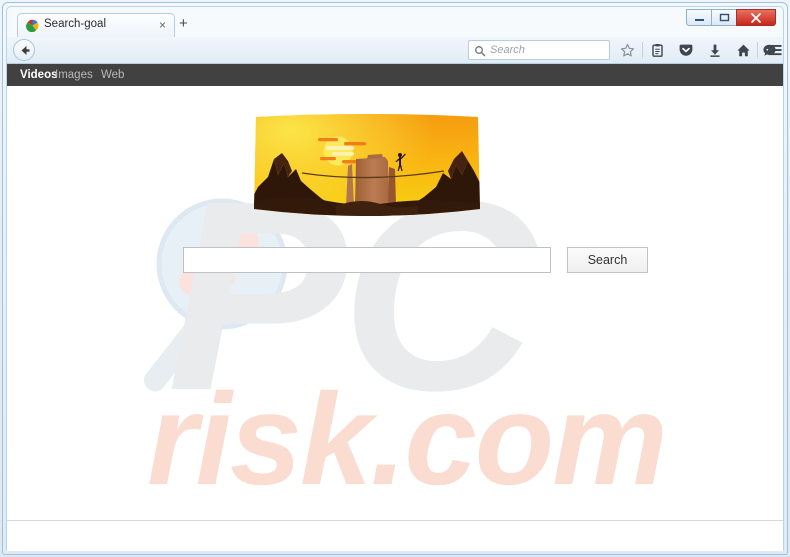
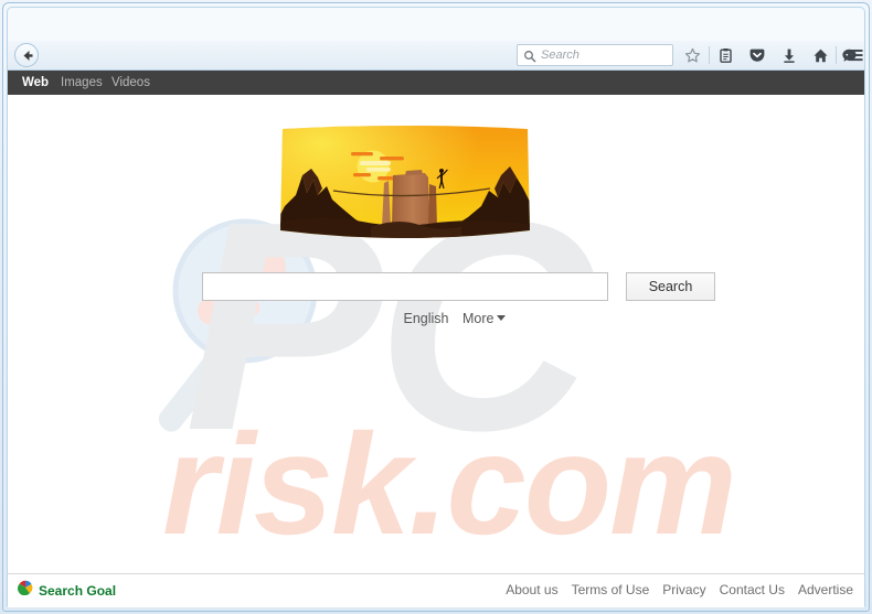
- Search-goal
- ×
- +
  Search
- Videos
+ Web
  Images
- Web
+ Videos
  PC
  risk.com
  Search
+ English More
+ Search Goal
+ About us
+ Terms of Use
+ Privacy
+ Contact Us
+ Advertise
